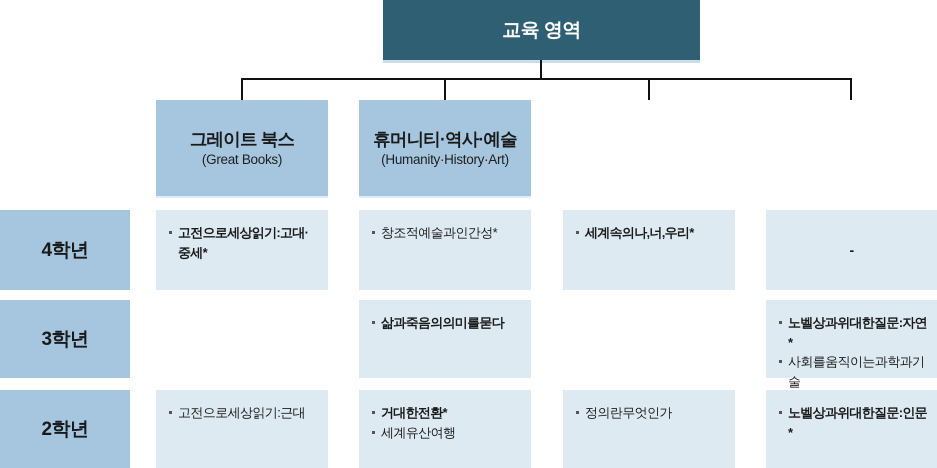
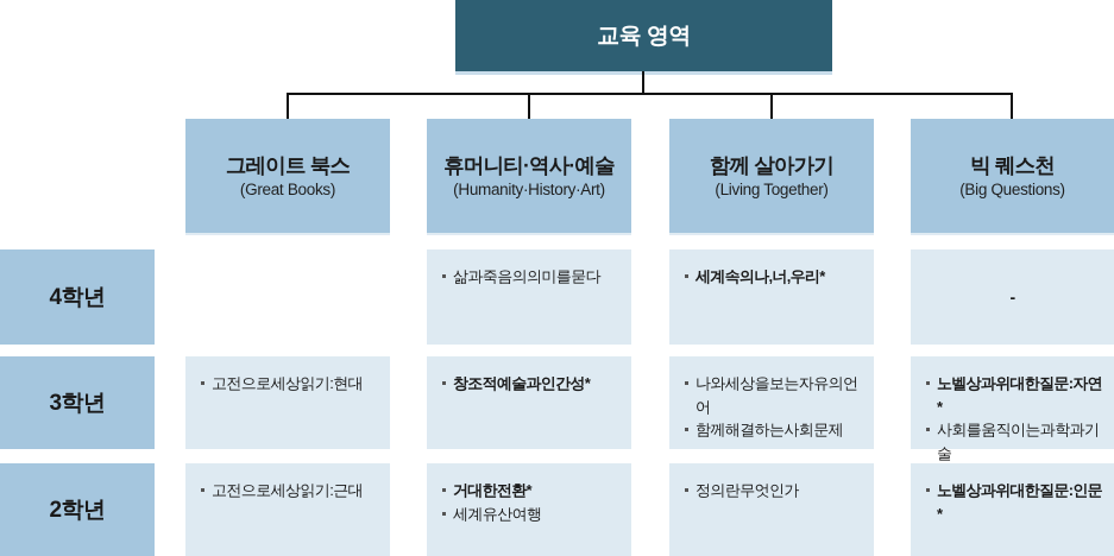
  교육 영역
  그레이트 북스
  (Great Books)
  휴머니티·역사·예술
  (Humanity·History·Art)
+ 함께 살아가기
+ (Living Together)
+ 빅 퀘스천
+ (Big Questions)
  4학년
- 고전으로세상읽기:고대·중세*
- 창조적예술과인간성*
+ 삶과죽음의의미를묻다
  세계속의나,너,우리*
  -
  3학년
+ 고전으로세상읽기:현대
- 삶과죽음의의미를묻다
+ 창조적예술과인간성*
+ 나와세상을보는자유의언어
+ 함께해결하는사회문제
  노벨상과위대한질문:자연*
  사회를움직이는과학과기술
  2학년
  고전으로세상읽기:근대
  거대한전환*
  세계유산여행
  정의란무엇인가
  노벨상과위대한질문:인문*
